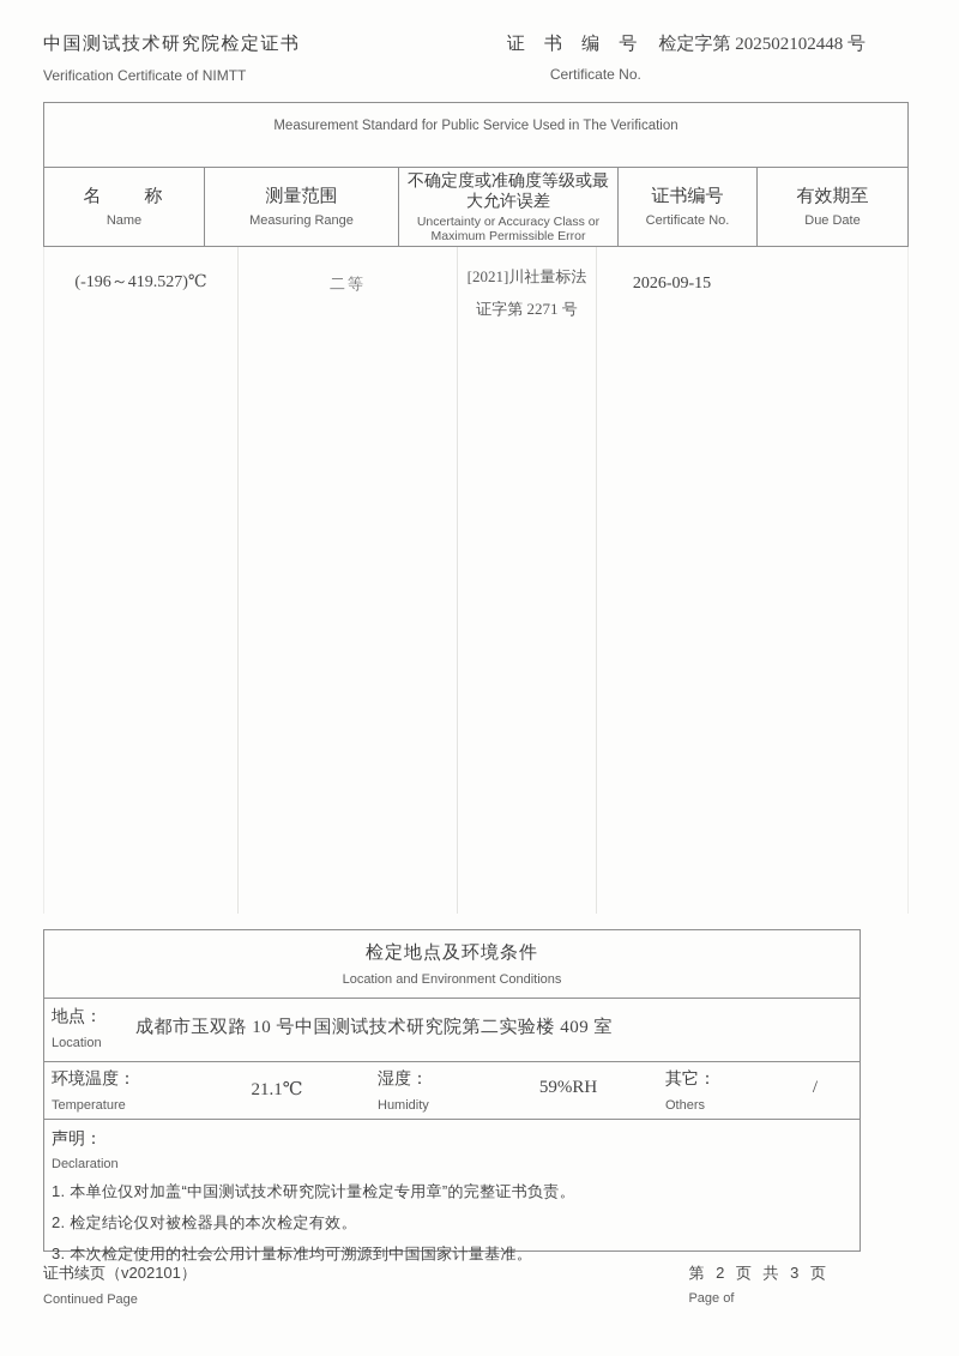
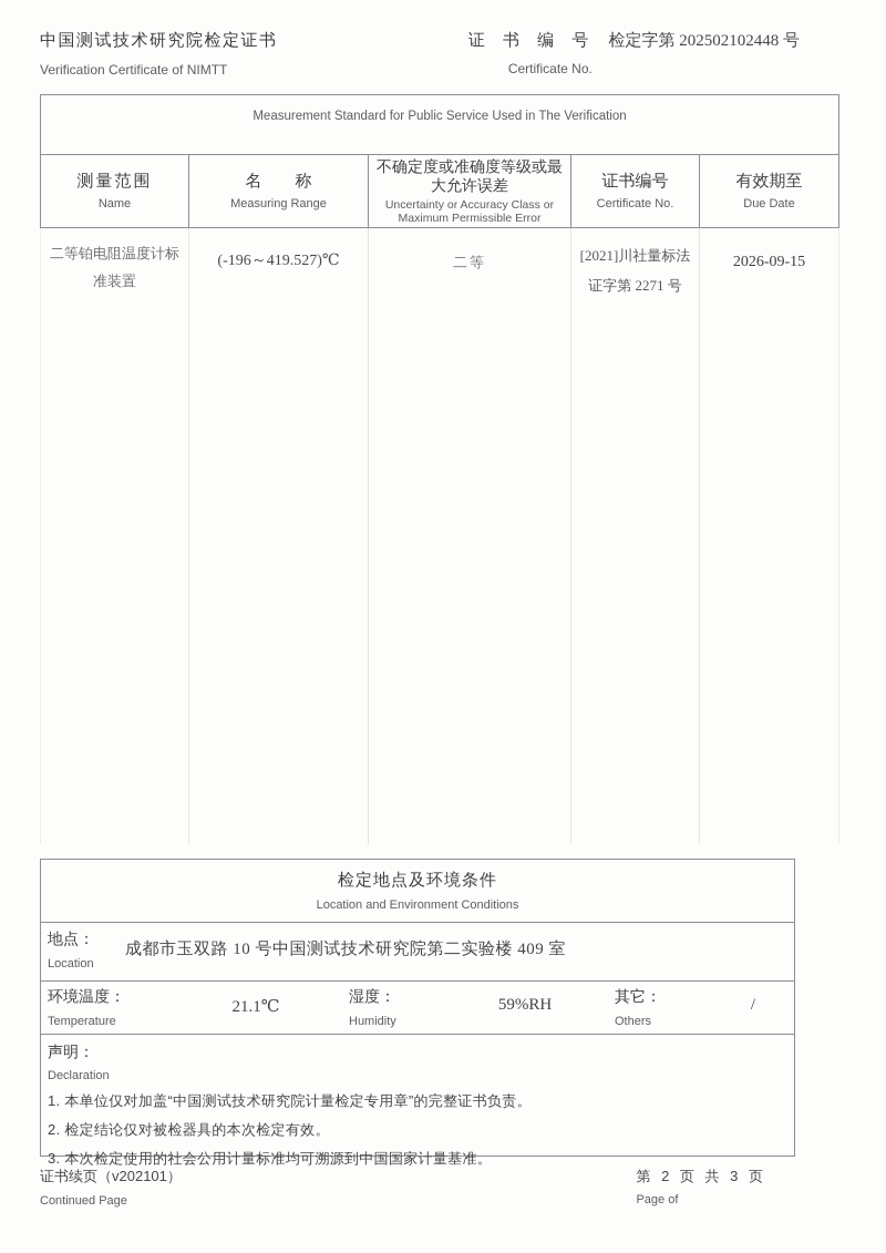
  中国测试技术研究院检定证书
  Verification Certificate of NIMTT
  证 书 编 号 检定字第 202502102448 号
  Certificate No.
  Measurement Standard for Public Service Used in The Verification
- 名 称
+ 测量范围
  Name
- 测量范围
+ 名 称
  Measuring Range
  不确定度或准确度等级或最大允许误差
  Uncertainty or Accuracy Class or Maximum Permissible Error
  证书编号
  Certificate No.
  有效期至
  Due Date
+ 二等铂电阻温度计标准装置
  (-196～419.527)℃
  二等
  [2021]川社量标法证字第 2271 号
  2026-09-15
  检定地点及环境条件
  Location and Environment Conditions
  地点：
  Location
  成都市玉双路 10 号中国测试技术研究院第二实验楼 409 室
  环境温度：
  Temperature
  21.1℃
  湿度：
  Humidity
  59%RH
  其它：
  Others
  /
  声明：
  Declaration
  1. 本单位仅对加盖“中国测试技术研究院计量检定专用章”的完整证书负责。
  2. 检定结论仅对被检器具的本次检定有效。
  3. 本次检定使用的社会公用计量标准均可溯源到中国国家计量基准。
  证书续页（v202101）
  Continued Page
  第 2 页 共 3 页
  Page of
